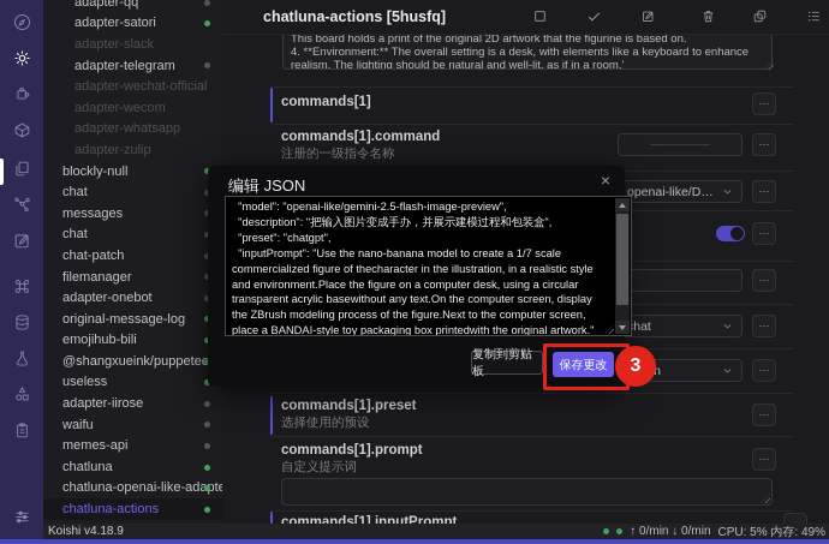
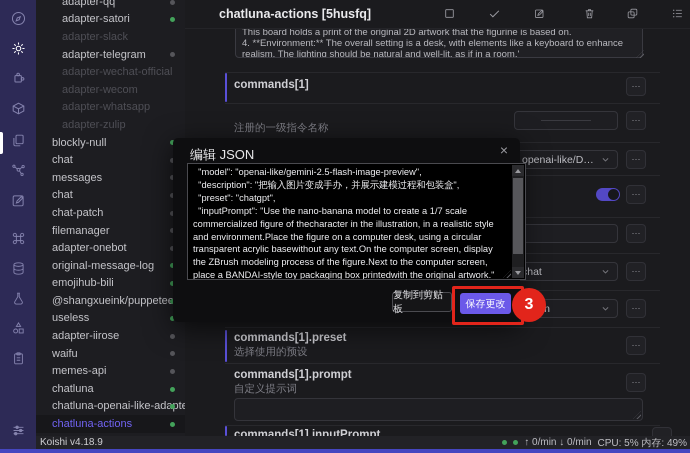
  adapter-qq
  adapter-satori
  adapter-slack
  adapter-telegram
  adapter-wechat-official
  adapter-wecom
  adapter-whatsapp
  adapter-zulip
  blockly-null
  chat
  messages
  chat
  chat-patch
  filemanager
  adapter-onebot
  original-message-log
  emojihub-bili
  @shangxueink/puppete
  useless
  adapter-iirose
  waifu
  memes-api
  chatluna
  chatluna-openai-like-adpte
  chatluna-actions
  chatluna-actions [5husfq]
  This board holds a print of the original 2D artwork that the figurine is based on.
  4. **Environment:** The overall setting is a desk, with elements like a keyboard to enhance realism. The lighting should be natural and well-lit, as if in a room.'
  commands[1]
  ⋯
- commands[1].command
  注册的一级指令名称
  ⋯
  openai-like/Dee
  ⋯
  ⋯
  ⋯
  hat
  ⋯
  ⋯
  commands[1].preset
  选择使用的预设
  ⋯
  commands[1].prompt
  自定义提示词
  ⋯
  commands[1].inputPrompt
  编辑 JSON
  ×
  "model": "openai-like/gemini-2.5-flash-image-preview",
  "description": "把输入图片变成手办，并展示建模过程和包装盒",
  "preset": "chatgpt",
  "inputPrompt": "Use the nano-banana model to create a 1/7 scale commercialized figure of thecharacter in the illustration, in a realistic style and environment.Place the figure on a computer desk, using a circular transparent acrylic basewithout any text.On the computer screen, display the ZBrush modeling process of the figure.Next to the computer screen, place a BANDAI-style toy packaging box printedwith the original artwork."
  复制到剪贴板
  保存更改
  3
  Koishi v4.18.9
  ↑ 0/min ↓ 0/min
  CPU: 5% 内存: 49%
